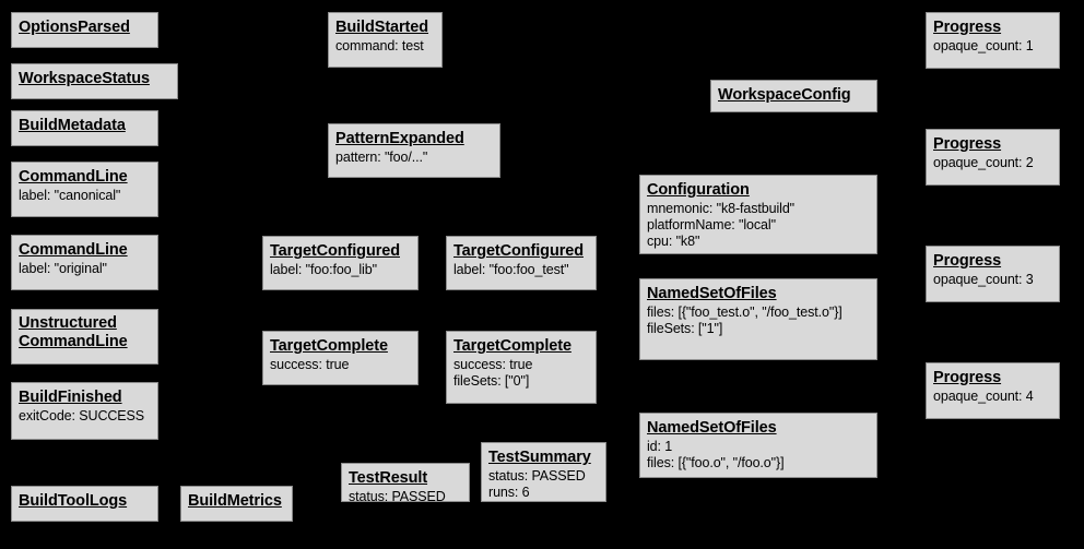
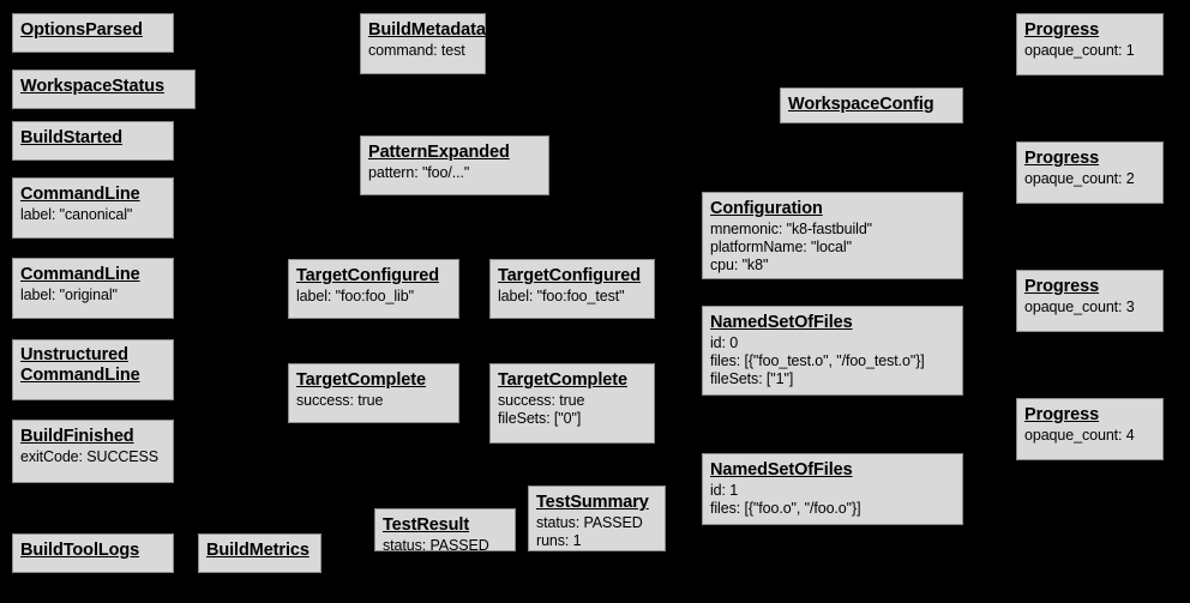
  OptionsParsed
  WorkspaceStatus
- BuildMetadata
+ BuildStarted
  CommandLine
  label: "canonical"
  CommandLine
  label: "original"
  Unstructured
  CommandLine
  BuildFinished
  exitCode: SUCCESS
  BuildToolLogs
  BuildMetrics
- BuildStarted
+ BuildMetadata
  command: test
  PatternExpanded
  pattern: "foo/..."
  TargetConfigured
  label: "foo:foo_lib"
  TargetConfigured
  label: "foo:foo_test"
  TargetComplete
  success: true
  TargetComplete
  success: true
  fileSets: ["0"]
  TestResult
  status: PASSED
  TestSummary
  status: PASSED
- runs: 6
+ runs: 1
  WorkspaceConfig
  Configuration
  mnemonic: "k8-fastbuild"
  platformName: "local"
  cpu: "k8"
  NamedSetOfFiles
+ id: 0
  files: [{"foo_test.o", "/foo_test.o"}]
  fileSets: ["1"]
  NamedSetOfFiles
  id: 1
  files: [{"foo.o", "/foo.o"}]
  Progress
  opaque_count: 1
  Progress
  opaque_count: 2
  Progress
  opaque_count: 3
  Progress
  opaque_count: 4
